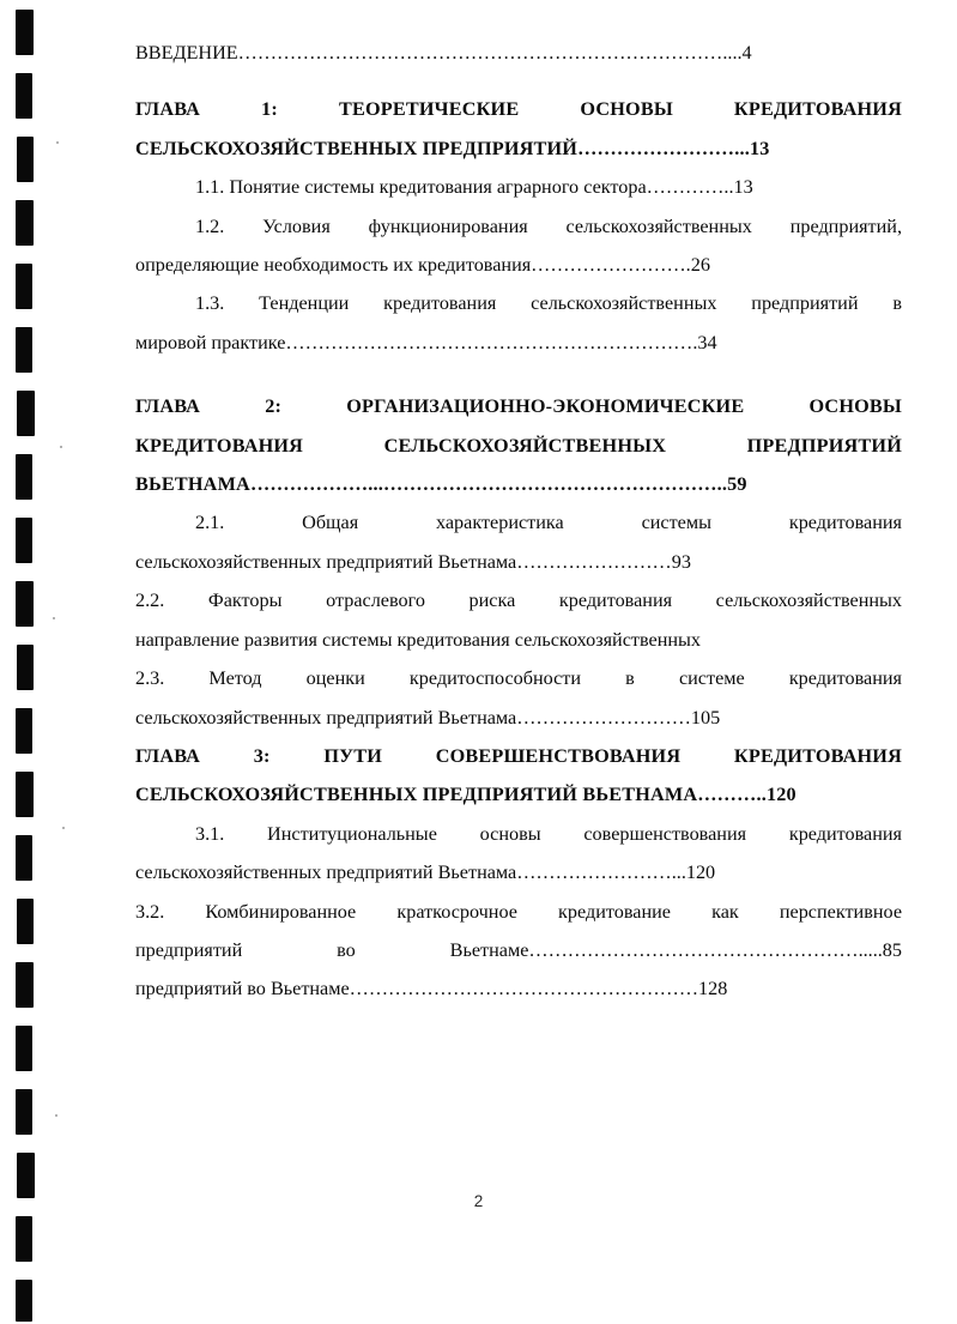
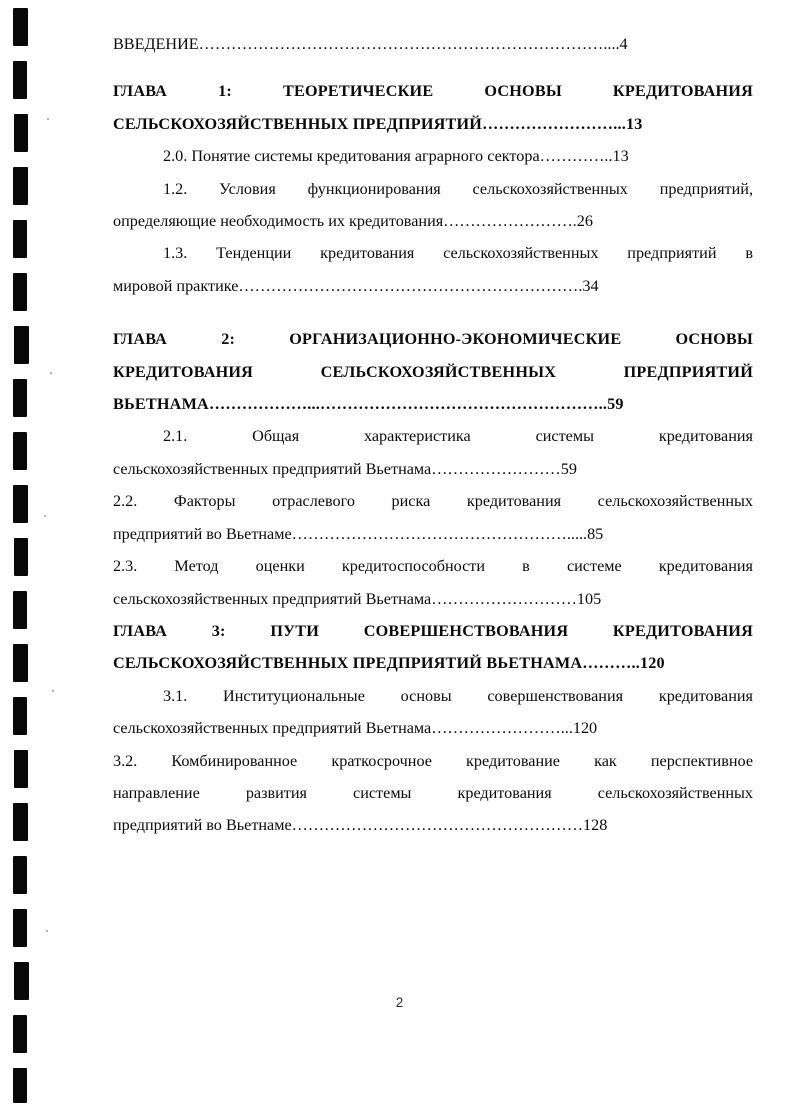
  ВВЕДЕНИЕ…………………………………………………………………....4
  ГЛАВА 1: ТЕОРЕТИЧЕСКИЕ ОСНОВЫ КРЕДИТОВАНИЯ
  СЕЛЬСКОХОЗЯЙСТВЕННЫХ ПРЕДПРИЯТИЙ……………………...13
- 1.1. Понятие системы кредитования аграрного сектора…………..13
+ 2.0. Понятие системы кредитования аграрного сектора…………..13
  1.2. Условия функционирования сельскохозяйственных предприятий,
  определяющие необходимость их кредитования…………………….26
  1.3. Тенденции кредитования сельскохозяйственных предприятий в
  мировой практике……………………………………………………….34
  ГЛАВА 2: ОРГАНИЗАЦИОННО-ЭКОНОМИЧЕСКИЕ ОСНОВЫ
  КРЕДИТОВАНИЯ СЕЛЬСКОХОЗЯЙСТВЕННЫХ ПРЕДПРИЯТИЙ
  ВЬЕТНАМА………………...……………………………………………..59
  2.1. Общая характеристика системы кредитования
- сельскохозяйственных предприятий Вьетнама……………………93
+ сельскохозяйственных предприятий Вьетнама……………………59
  2.2. Факторы отраслевого риска кредитования сельскохозяйственных
- направление развития системы кредитования сельскохозяйственных
+ предприятий во Вьетнаме…………………………………………….....85
  2.3. Метод оценки кредитоспособности в системе кредитования
  сельскохозяйственных предприятий Вьетнама………………………105
  ГЛАВА 3: ПУТИ СОВЕРШЕНСТВОВАНИЯ КРЕДИТОВАНИЯ
  СЕЛЬСКОХОЗЯЙСТВЕННЫХ ПРЕДПРИЯТИЙ ВЬЕТНАМА………..120
  3.1. Институциональные основы совершенствования кредитования
  сельскохозяйственных предприятий Вьетнама……………………...120
  3.2. Комбинированное краткосрочное кредитование как перспективное
- предприятий во Вьетнаме…………………………………………….....85
+ направление развития системы кредитования сельскохозяйственных
  предприятий во Вьетнаме………………………………………………128
  2
